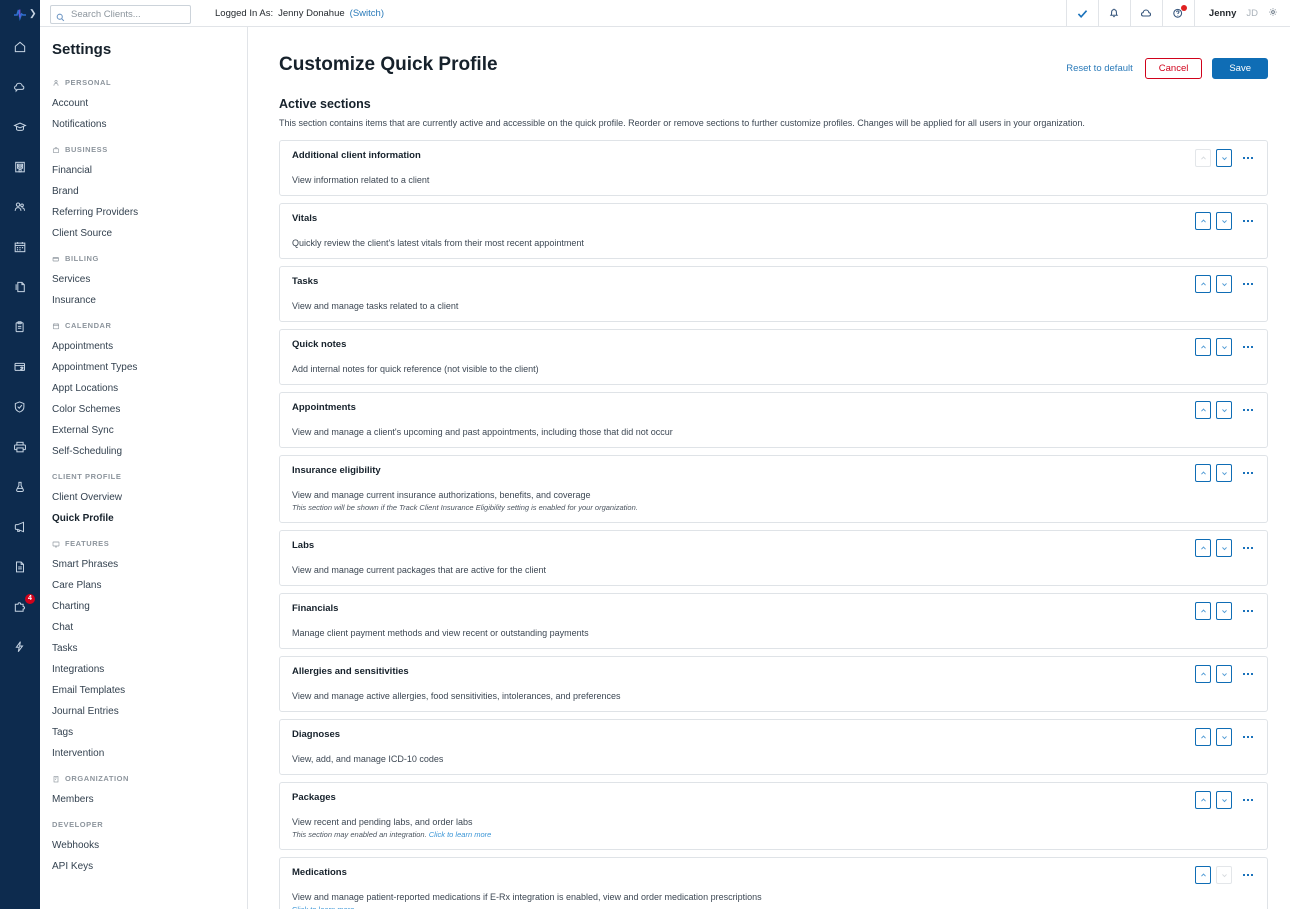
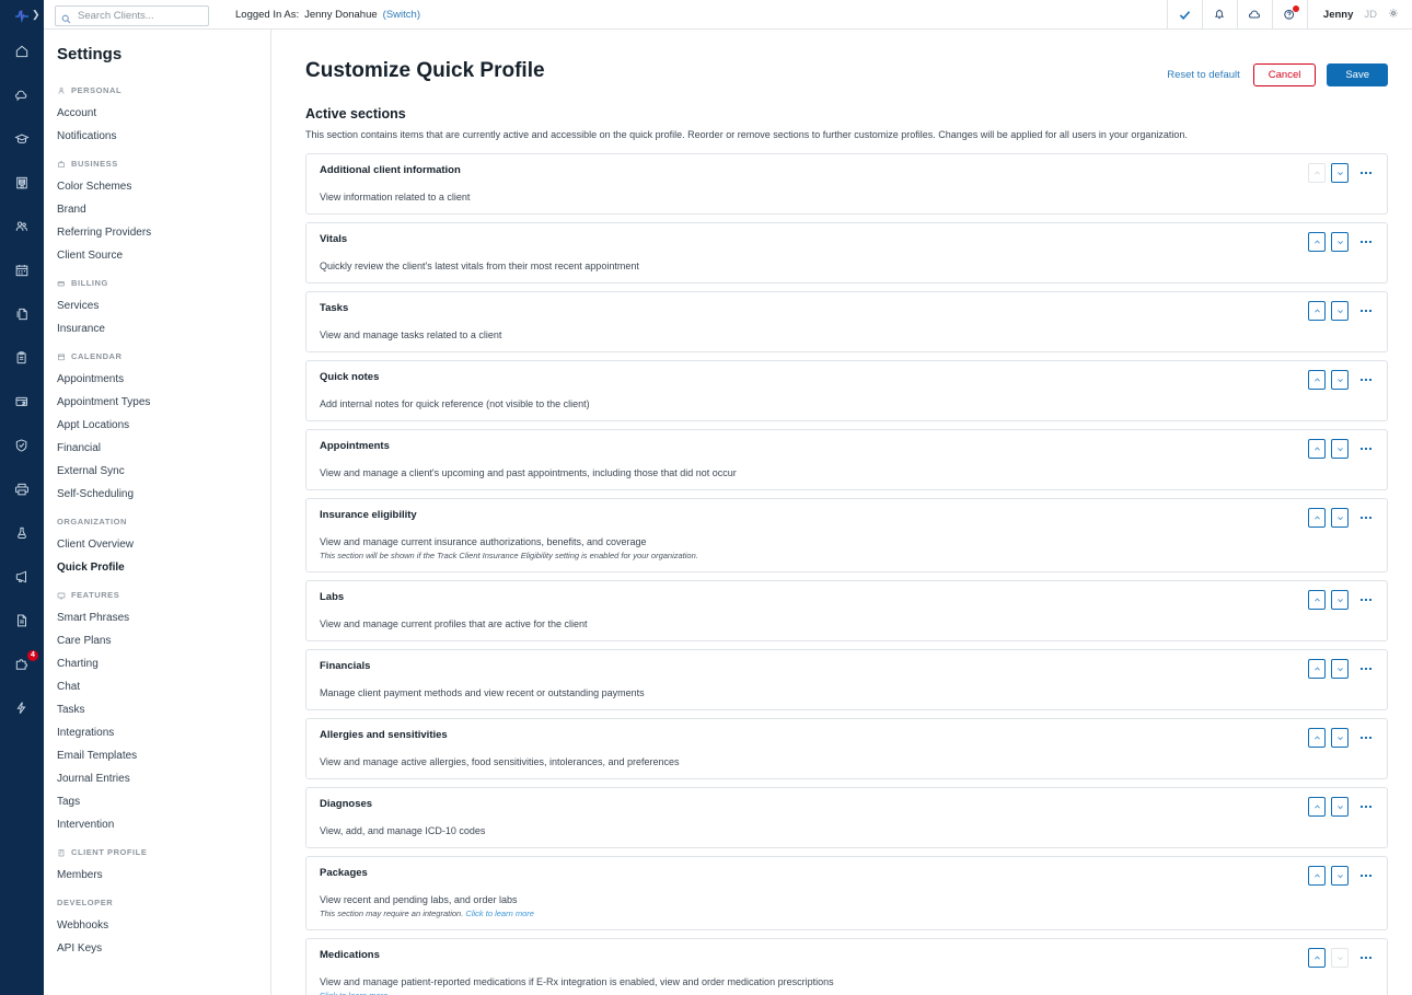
  ❯
  Search Clients...
  Logged In As:
  Jenny Donahue
  (Switch)
  Jenny
  JD
  Settings
  PERSONAL
  Account
  Notifications
  BUSINESS
- Financial
+ Color Schemes
  Brand
  Referring Providers
  Client Source
  BILLING
  Services
  Insurance
  CALENDAR
  Appointments
  Appointment Types
  Appt Locations
- Color Schemes
+ Financial
  External Sync
  Self-Scheduling
- CLIENT PROFILE
+ ORGANIZATION
  Client Overview
  Quick Profile
  FEATURES
  Smart Phrases
  Care Plans
  Charting
  Chat
  Tasks
  Integrations
  Email Templates
  Journal Entries
  Tags
  Intervention
- ORGANIZATION
+ CLIENT PROFILE
  Members
  DEVELOPER
  Webhooks
  API Keys
  Customize Quick Profile
  Reset to default
  Cancel
  Save
  Active sections
  This section contains items that are currently active and accessible on the quick profile. Reorder or remove sections to further customize profiles. Changes will be applied for all users in your organization.
  Additional client information
  View information related to a client
  Vitals
  Quickly review the client's latest vitals from their most recent appointment
  Tasks
  View and manage tasks related to a client
  Quick notes
  Add internal notes for quick reference (not visible to the client)
  Appointments
  View and manage a client's upcoming and past appointments, including those that did not occur
  Insurance eligibility
  View and manage current insurance authorizations, benefits, and coverage
  This section will be shown if the Track Client Insurance Eligibility setting is enabled for your organization.
  Labs
- View and manage current packages that are active for the client
+ View and manage current profiles that are active for the client
  Financials
  Manage client payment methods and view recent or outstanding payments
  Allergies and sensitivities
  View and manage active allergies, food sensitivities, intolerances, and preferences
  Diagnoses
  View, add, and manage ICD-10 codes
  Packages
  View recent and pending labs, and order labs
- This section may enabled an integration. Click to learn more
+ This section may require an integration. Click to learn more
  Medications
  View and manage patient-reported medications if E-Rx integration is enabled, view and order medication prescriptions
